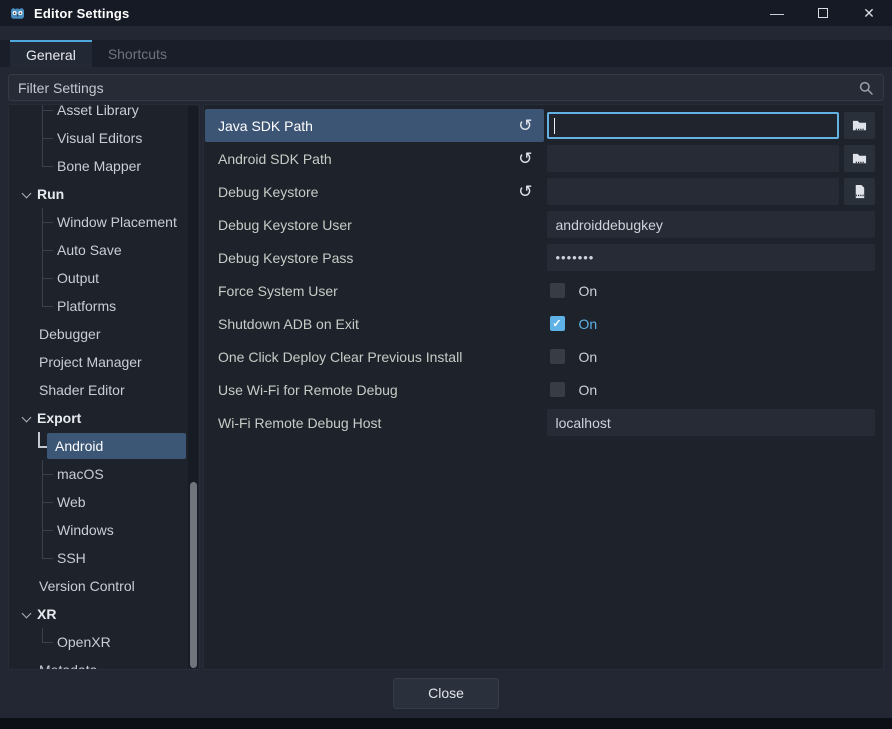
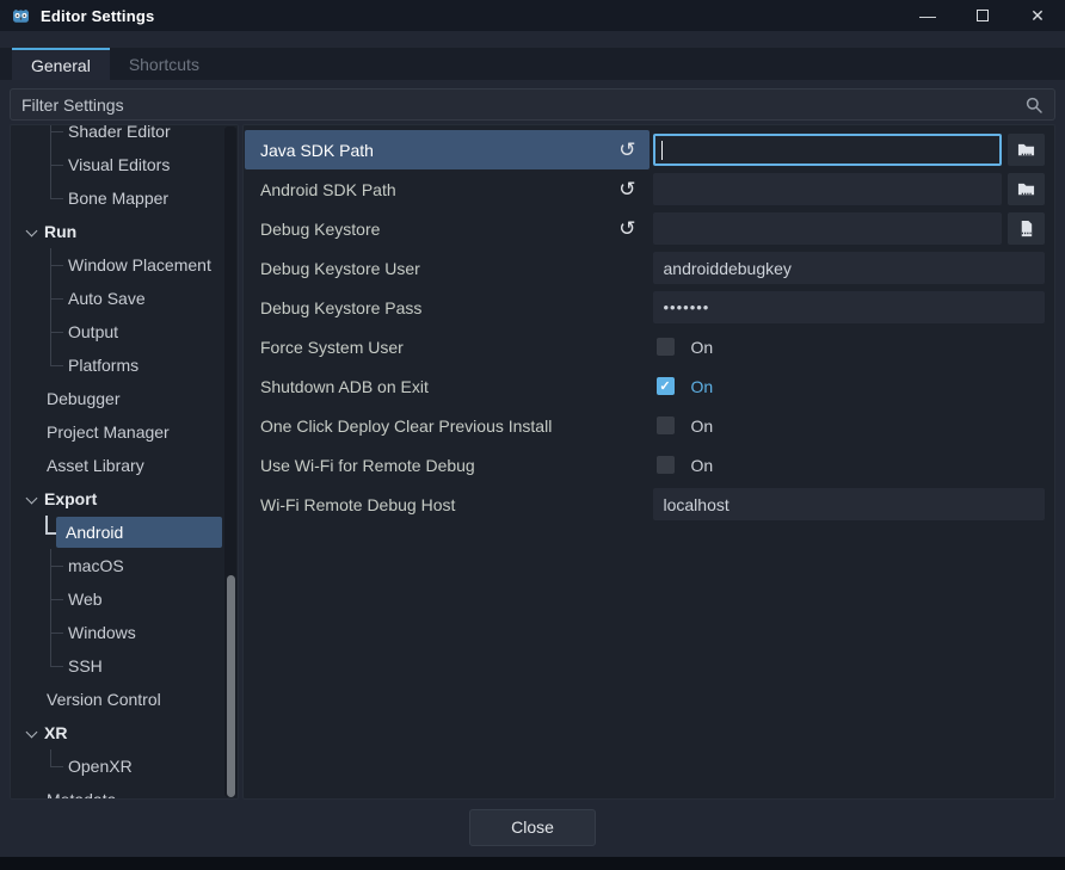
  Editor Settings
  —
  ✕
  General
  Shortcuts
  Filter Settings
- Asset Library
+ Shader Editor
  Visual Editors
  Bone Mapper
  Run
  Window Placement
  Auto Save
  Output
  Platforms
  Debugger
  Project Manager
- Shader Editor
+ Asset Library
  Export
  Android
  macOS
  Web
  Windows
  SSH
  Version Control
  XR
  OpenXR
  Java SDK Path
  ↺
  Android SDK Path
  ↺
  Debug Keystore
  ↺
  Debug Keystore User
  androiddebugkey
  Debug Keystore Pass
  •••••••
  Force System User
  On
  Shutdown ADB on Exit
  ✓
  On
  One Click Deploy Clear Previous Install
  On
  Use Wi-Fi for Remote Debug
  On
  Wi-Fi Remote Debug Host
  localhost
  Close
